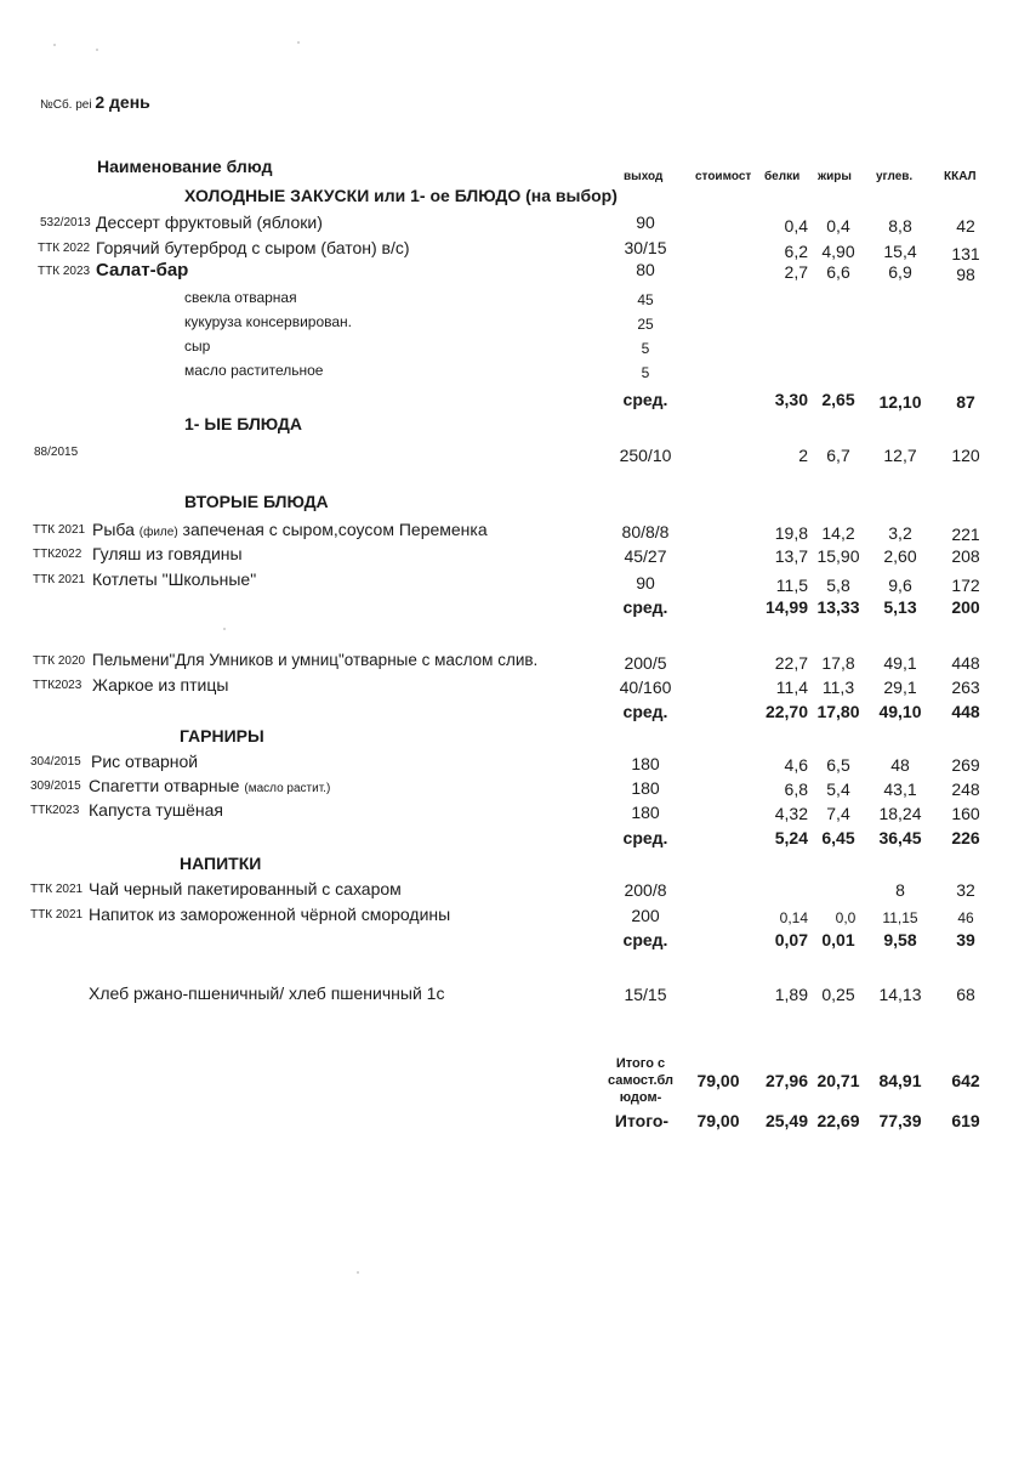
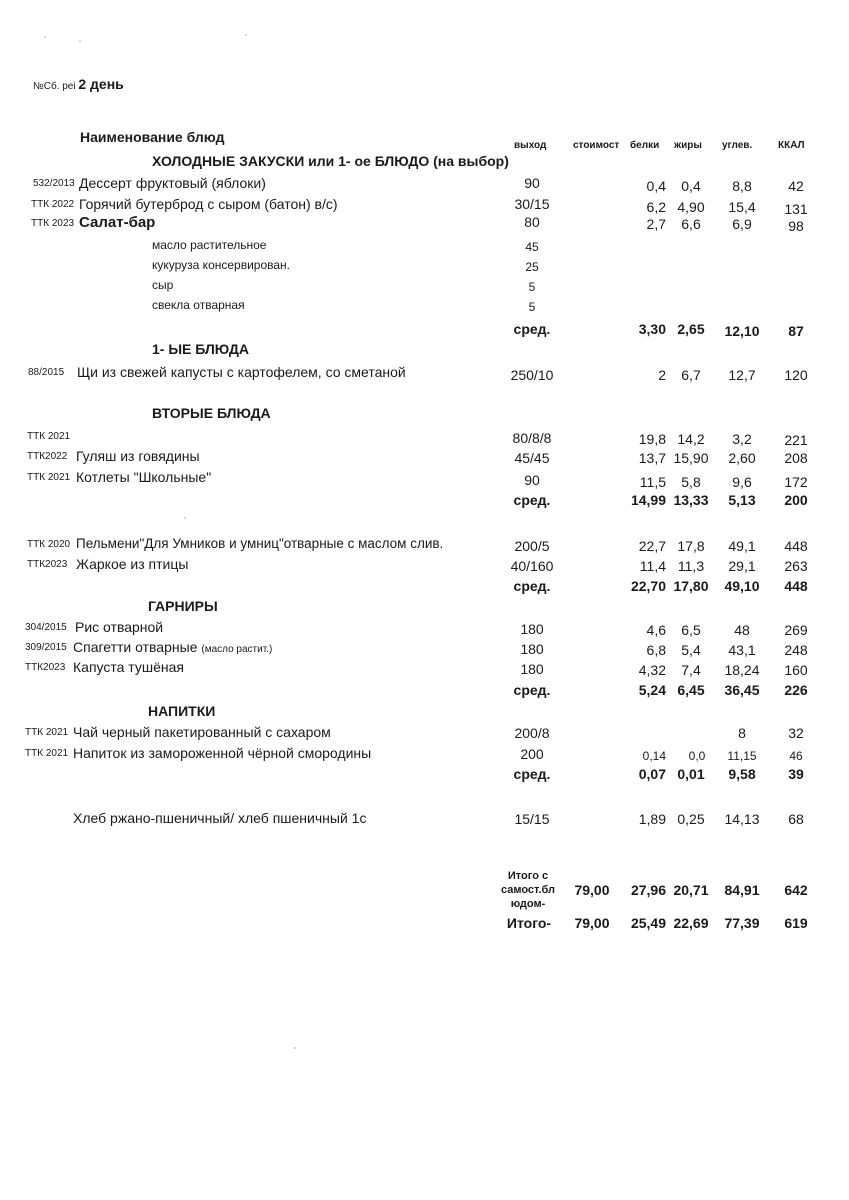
  №Сб. реі 2 день
  Наименование блюд
  выход
  стоимост
  белки
  жиры
  углев.
  ККАЛ
  ХОЛОДНЫЕ ЗАКУСКИ или 1- ое БЛЮДО (на выбор)
  532/2013
  Дессерт фруктовый (яблоки)
  90
  0,4
  0,4
  8,8
  42
  ТТК 2022
  Горячий бутерброд с сыром (батон) в/с)
  30/15
  6,2
  4,90
  15,4
  131
  ТТК 2023
  Салат-бар
  80
  2,7
  6,6
  6,9
  98
- свекла отварная
+ масло растительное
  45
  кукуруза консервирован.
  25
  сыр
  5
- масло растительное
+ свекла отварная
  5
  сред.
  3,30
  2,65
  12,10
  87
  1- ЫЕ БЛЮДА
  88/2015
+ Щи из свежей капусты с картофелем, со сметаной
  250/10
  2
  6,7
  12,7
  120
  ВТОРЫЕ БЛЮДА
  ТТК 2021
- Рыба (филе) запеченая с сыром,соусом Переменка
  80/8/8
  19,8
  14,2
  3,2
  221
  ТТК2022
  Гуляш из говядины
- 45/27
+ 45/45
  13,7
  15,90
  2,60
  208
  ТТК 2021
  Котлеты "Школьные"
  90
  11,5
  5,8
  9,6
  172
  сред.
  14,99
  13,33
  5,13
  200
  ТТК 2020
  Пельмени"Для Умников и умниц"отварные с маслом слив.
  200/5
  22,7
  17,8
  49,1
  448
  ТТК2023
  Жаркое из птицы
  40/160
  11,4
  11,3
  29,1
  263
  сред.
  22,70
  17,80
  49,10
  448
  ГАРНИРЫ
  304/2015
  Рис отварной
  180
  4,6
  6,5
  48
  269
  309/2015
  Спагетти отварные (масло растит.)
  180
  6,8
  5,4
  43,1
  248
  ТТК2023
  Капуста тушёная
  180
  4,32
  7,4
  18,24
  160
  сред.
  5,24
  6,45
  36,45
  226
  НАПИТКИ
  ТТК 2021
  Чай черный пакетированный с сахаром
  200/8
  8
  32
  ТТК 2021
  Напиток из замороженной чёрной смородины
  200
  0,14
  0,0
  11,15
  46
  сред.
  0,07
  0,01
  9,58
  39
  Хлеб ржано-пшеничный/ хлеб пшеничный 1с
  15/15
  1,89
  0,25
  14,13
  68
  Итого с
  самост.бл
  юдом-
  79,00
  27,96
  20,71
  84,91
  642
  Итого-
  79,00
  25,49
  22,69
  77,39
  619
